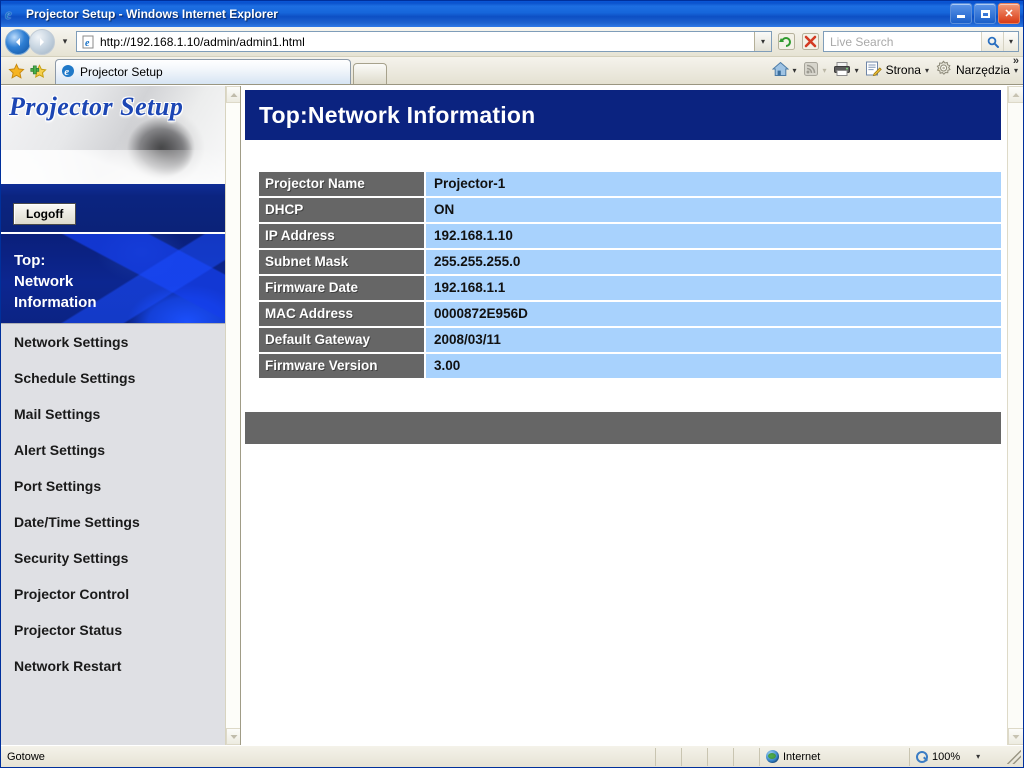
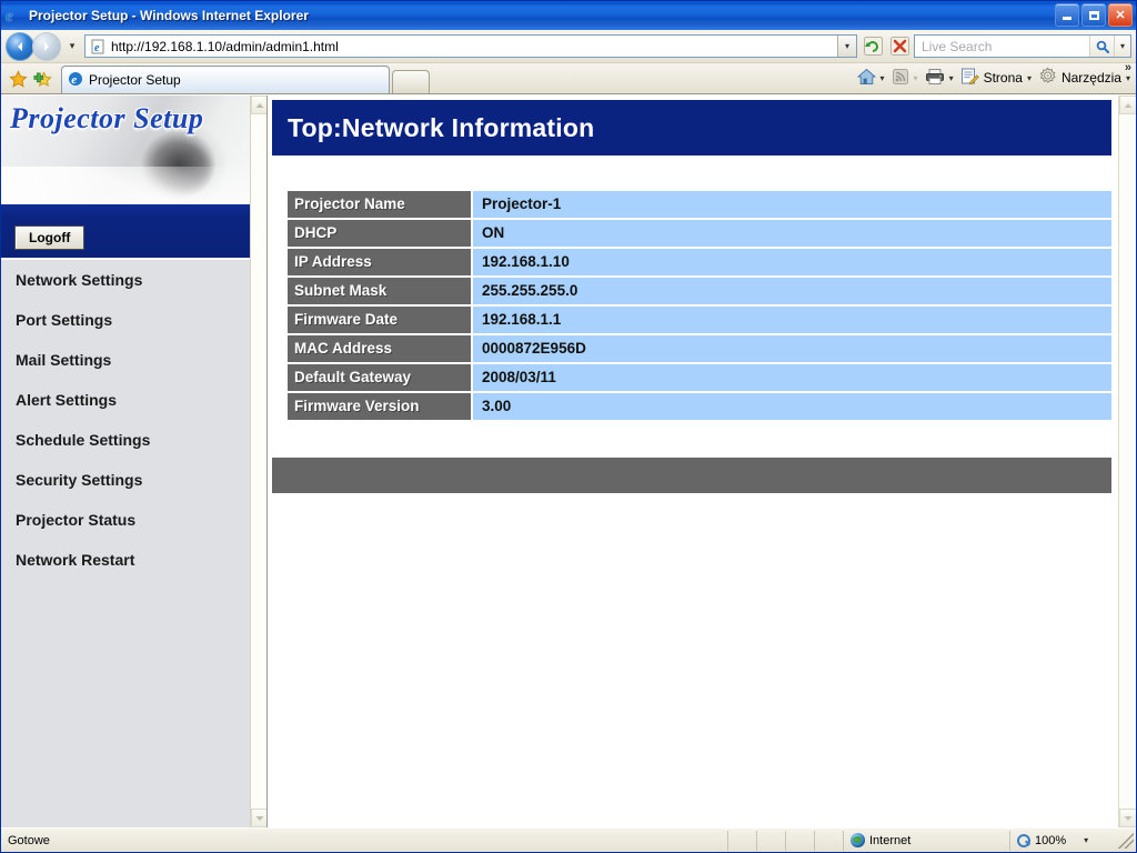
  e
  Projector Setup - Windows Internet Explorer
  ✕
  ▾
  e
  http://192.168.1.10/admin/admin1.html
  ▾
  Live Search
  ▾
  e
  Projector Setup
  ▾
  ▾
  ▾
  Strona
  ▾
  Narzędzia
  ▾
  »
  Projector Setup
  Logoff
- Top:
- Network
- Information
  Network Settings
- Schedule Settings
+ Port Settings
  Mail Settings
  Alert Settings
- Port Settings
+ Schedule Settings
- Date/Time Settings
  Security Settings
- Projector Control
  Projector Status
  Network Restart
  Top:Network Information
  Projector Name	Projector-1
  DHCP	ON
  IP Address	192.168.1.10
  Subnet Mask	255.255.255.0
  Firmware Date	192.168.1.1
  MAC Address	0000872E956D
  Default Gateway	2008/03/11
  Firmware Version	3.00
  Gotowe
  Internet
  100%
  ▾
